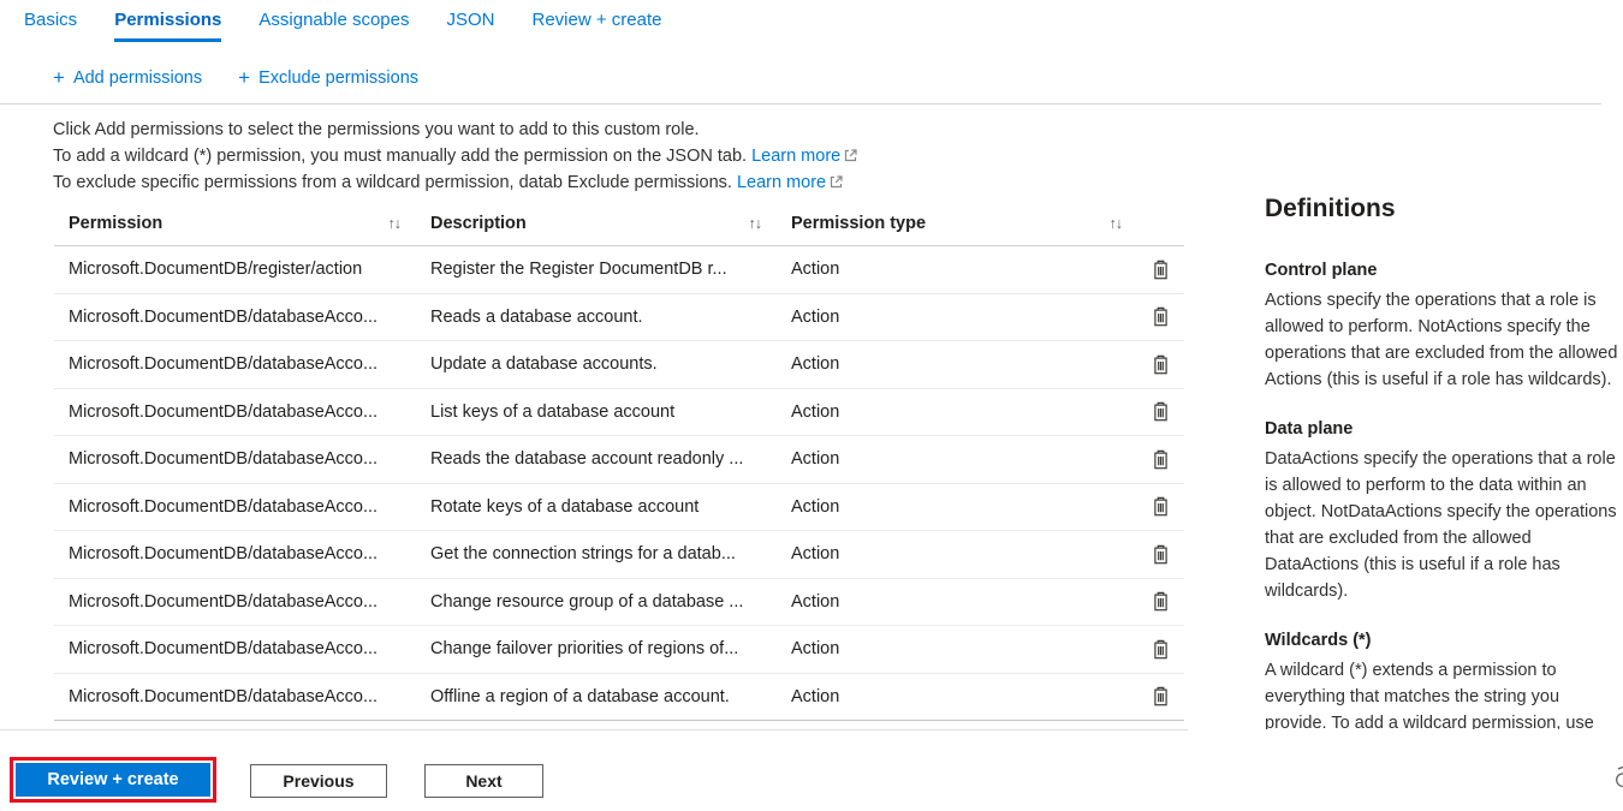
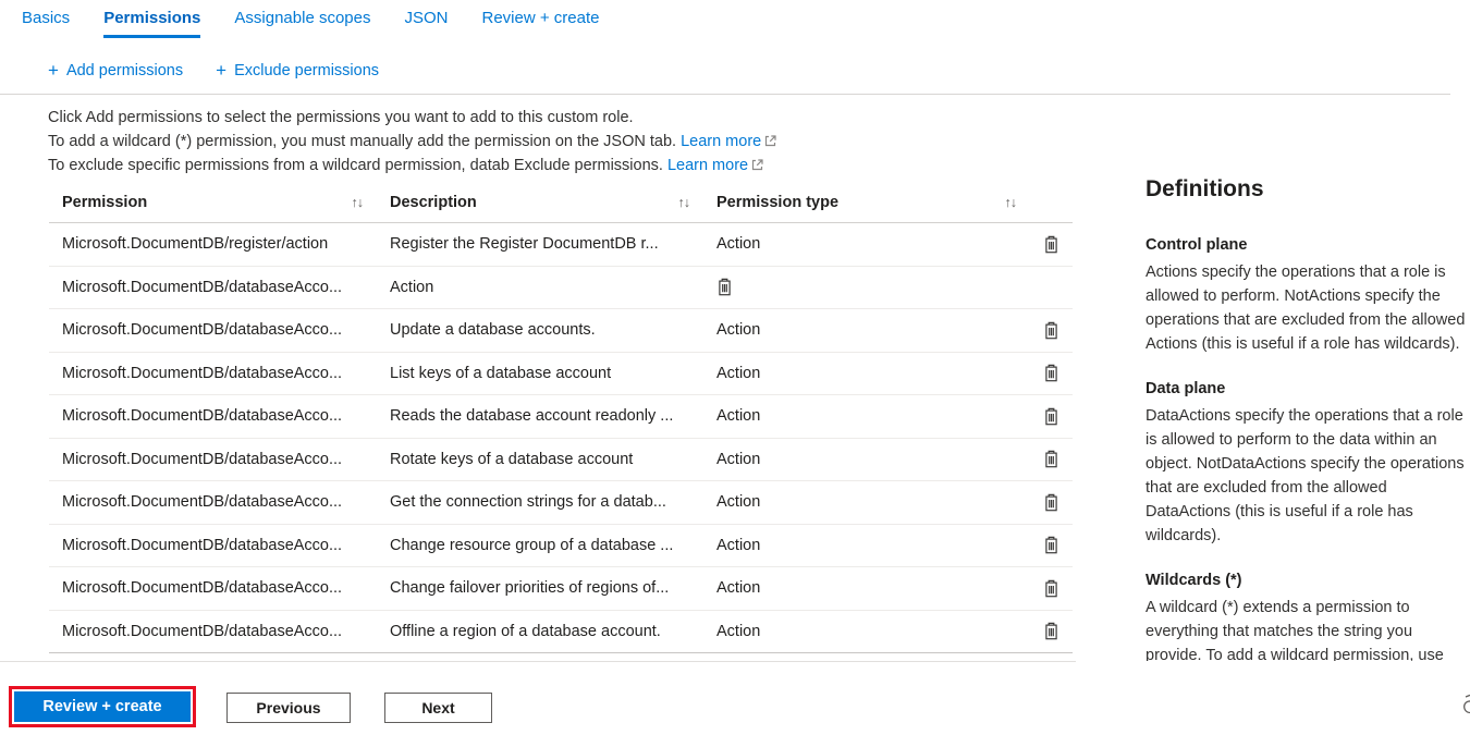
  Basics
  Permissions
  Assignable scopes
  JSON
  Review + create
  +
  Add permissions
  +
  Exclude permissions
  Click Add permissions to select the permissions you want to add to this custom role.
  To add a wildcard (*) permission, you must manually add the permission on the JSON tab. Learn more
  To exclude specific permissions from a wildcard permission, datab Exclude permissions. Learn more
  Permission
  ↑↓
  Description
  ↑↓
  Permission type
  ↑↓
  Microsoft.DocumentDB/register/action
  Register the Register DocumentDB r...
  Action
  Microsoft.DocumentDB/databaseAcco...
- Reads a database account.
  Action
  Microsoft.DocumentDB/databaseAcco...
  Update a database accounts.
  Action
  Microsoft.DocumentDB/databaseAcco...
  List keys of a database account
  Action
  Microsoft.DocumentDB/databaseAcco...
  Reads the database account readonly ...
  Action
  Microsoft.DocumentDB/databaseAcco...
  Rotate keys of a database account
  Action
  Microsoft.DocumentDB/databaseAcco...
  Get the connection strings for a datab...
  Action
  Microsoft.DocumentDB/databaseAcco...
  Change resource group of a database ...
  Action
  Microsoft.DocumentDB/databaseAcco...
  Change failover priorities of regions of...
  Action
  Microsoft.DocumentDB/databaseAcco...
  Offline a region of a database account.
  Action
  Definitions
  Control plane
  Actions specify the operations that a role is
  allowed to perform. NotActions specify the
  operations that are excluded from the allowed
  Actions (this is useful if a role has wildcards).
  Data plane
  DataActions specify the operations that a role
  is allowed to perform to the data within an
  object. NotDataActions specify the operations
  that are excluded from the allowed
  DataActions (this is useful if a role has
  wildcards).
  Wildcards (*)
  A wildcard (*) extends a permission to
  everything that matches the string you
  provide. To add a wildcard permission, use
  Review + create
  Previous
  Next
